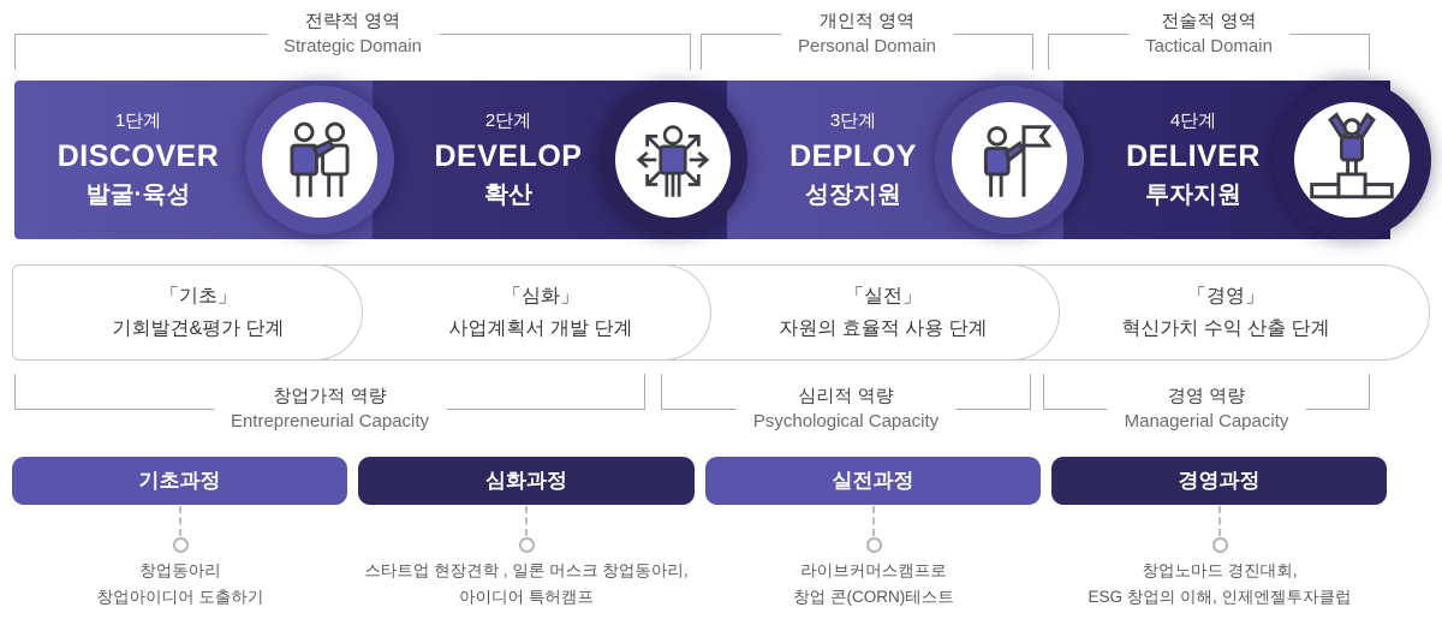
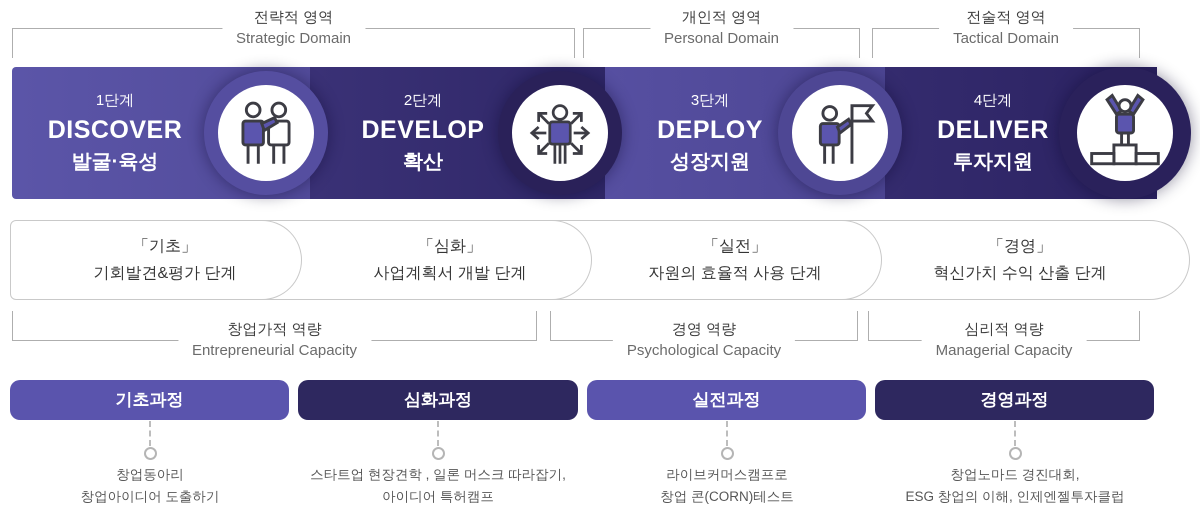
  전략적 영역
  Strategic Domain
  개인적 영역
  Personal Domain
  전술적 영역
  Tactical Domain
  4단계
  DELIVER
  투자지원
  3단계
  DEPLOY
  성장지원
  2단계
  DEVELOP
  확산
  1단계
  DISCOVER
  발굴·육성
  「기초」
  기회발견&평가 단계
  「심화」
  사업계획서 개발 단계
  「실전」
  자원의 효율적 사용 단계
  「경영」
  혁신가치 수익 산출 단계
  창업가적 역량
  Entrepreneurial Capacity
- 심리적 역량
+ 경영 역량
  Psychological Capacity
- 경영 역량
+ 심리적 역량
  Managerial Capacity
  기초과정
  심화과정
  실전과정
  경영과정
  창업동아리
  창업아이디어 도출하기
- 스타트업 현장견학 , 일론 머스크 창업동아리,
+ 스타트업 현장견학 , 일론 머스크 따라잡기,
  아이디어 특허캠프
  라이브커머스캠프로
  창업 콘(CORN)테스트
  창업노마드 경진대회,
  ESG 창업의 이해, 인제엔젤투자클럽
